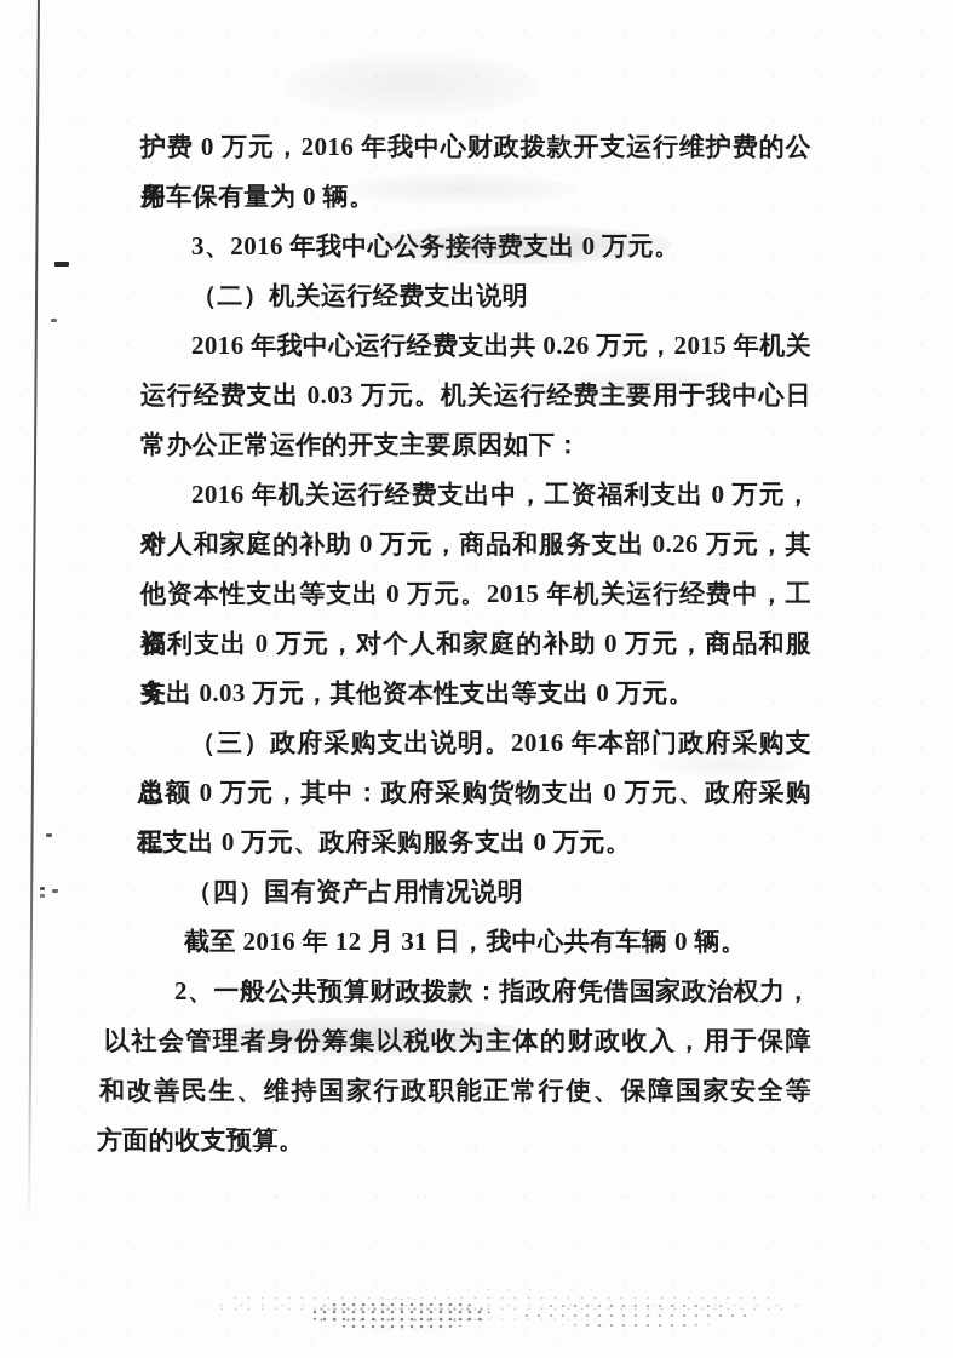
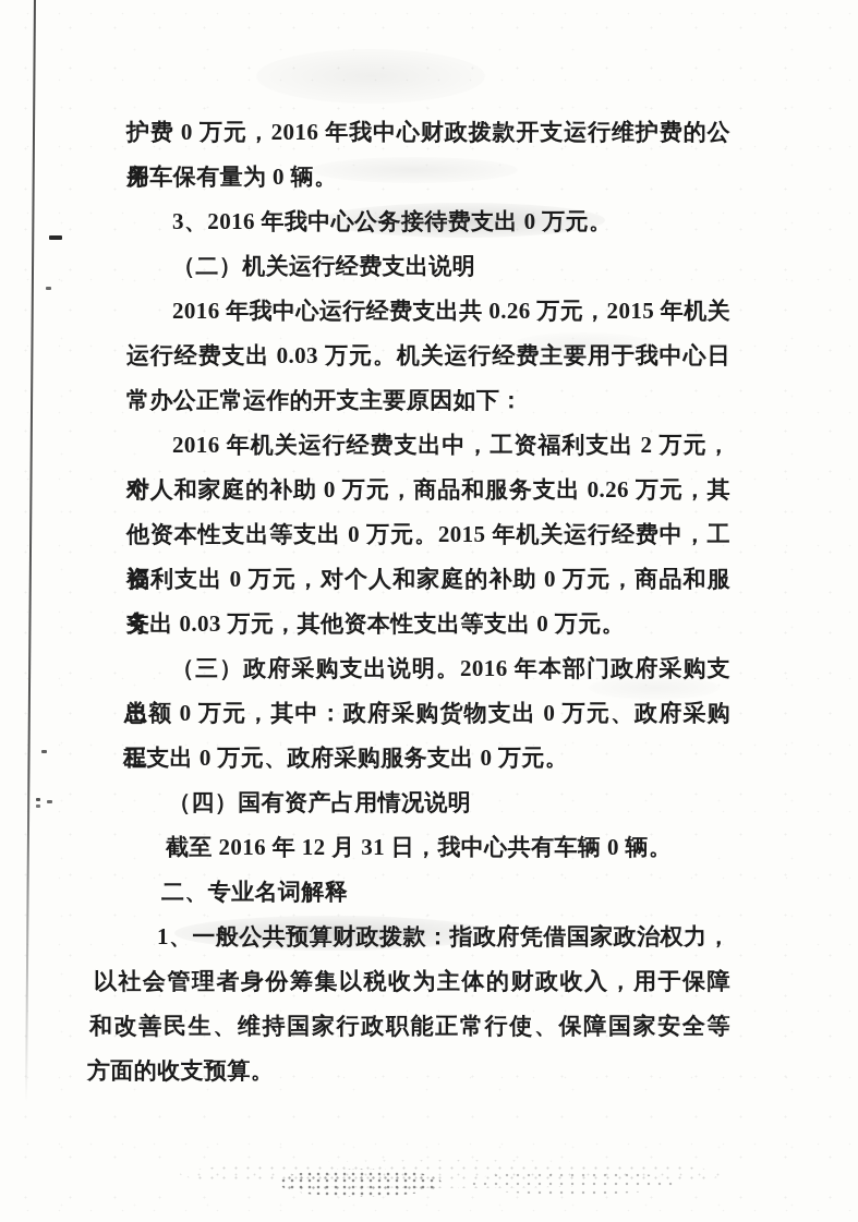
  护费 0 万元，2016 年我中心财政拨款开支运行维护费的公务
  用车保有量为 0 辆。
  3、2016 年我中心公务接待费支出 0 万元。
  （二）机关运行经费支出说明
  2016 年我中心运行经费支出共 0.26 万元，2015 年机关
  运行经费支出 0.03 万元。机关运行经费主要用于我中心日
  常办公正常运作的开支主要原因如下：
- 2016 年机关运行经费支出中，工资福利支出 0 万元，对
+ 2016 年机关运行经费支出中，工资福利支出 2 万元，对
  个人和家庭的补助 0 万元，商品和服务支出 0.26 万元，其
  他资本性支出等支出 0 万元。2015 年机关运行经费中，工资
  福利支出 0 万元，对个人和家庭的补助 0 万元，商品和服务
  支出 0.03 万元，其他资本性支出等支出 0 万元。
  （三）政府采购支出说明。2016 年本部门政府采购支出
  总额 0 万元，其中：政府采购货物支出 0 万元、政府采购工
  程支出 0 万元、政府采购服务支出 0 万元。
  （四）国有资产占用情况说明
  截至 2016 年 12 月 31 日，我中心共有车辆 0 辆。
+ 二、专业名词解释
- 2、一般公共预算财政拨款：指政府凭借国家政治权力，
+ 1、一般公共预算财政拨款：指政府凭借国家政治权力，
  以社会管理者身份筹集以税收为主体的财政收入，用于保障
  和改善民生、维持国家行政职能正常行使、保障国家安全等
  方面的收支预算。
